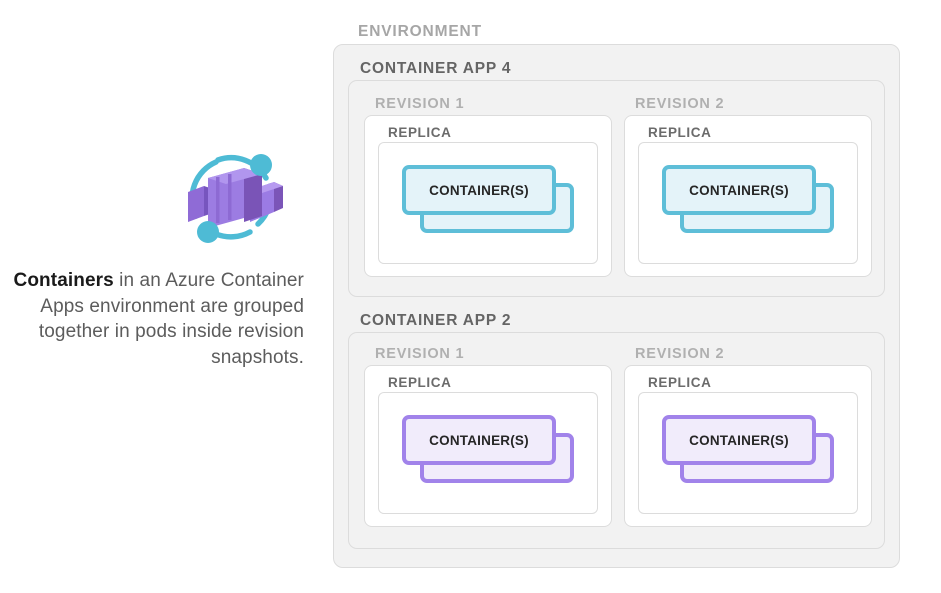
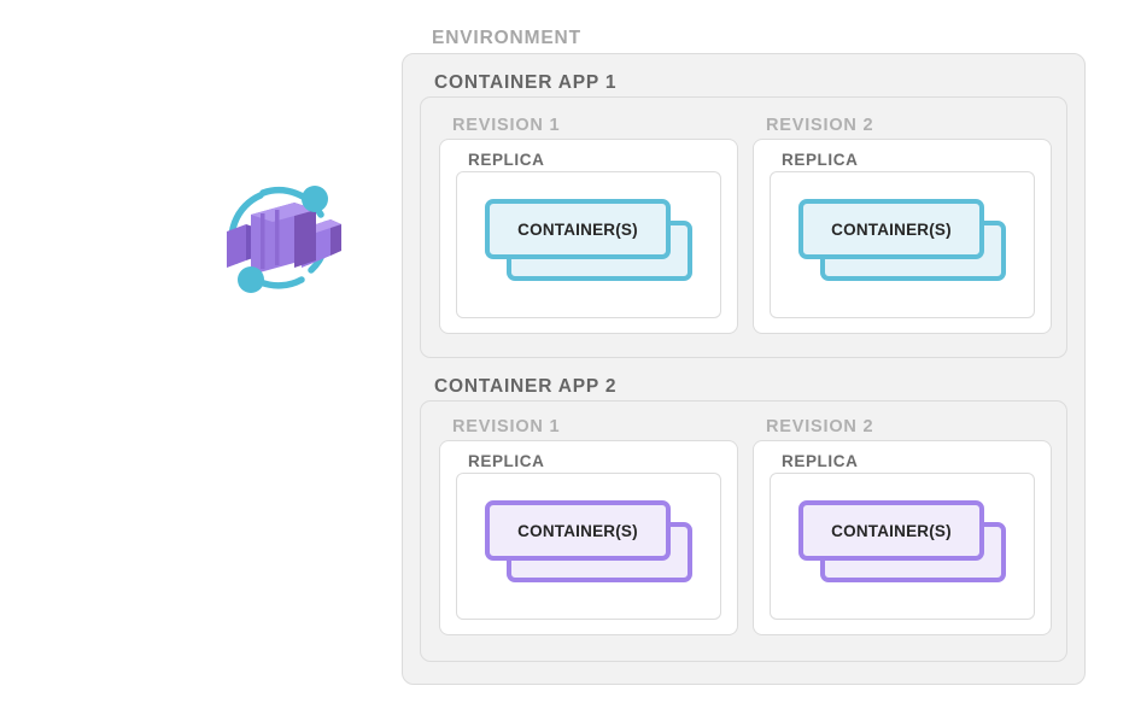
- Containers in an Azure Container Apps environment are grouped together in pods inside revision snapshots.
  ENVIRONMENT
- CONTAINER APP 4
+ CONTAINER APP 1
  REVISION 1
  REPLICA
  CONTAINER(S)
  REVISION 2
  REPLICA
  CONTAINER(S)
  CONTAINER APP 2
  REVISION 1
  REPLICA
  CONTAINER(S)
  REVISION 2
  REPLICA
  CONTAINER(S)
